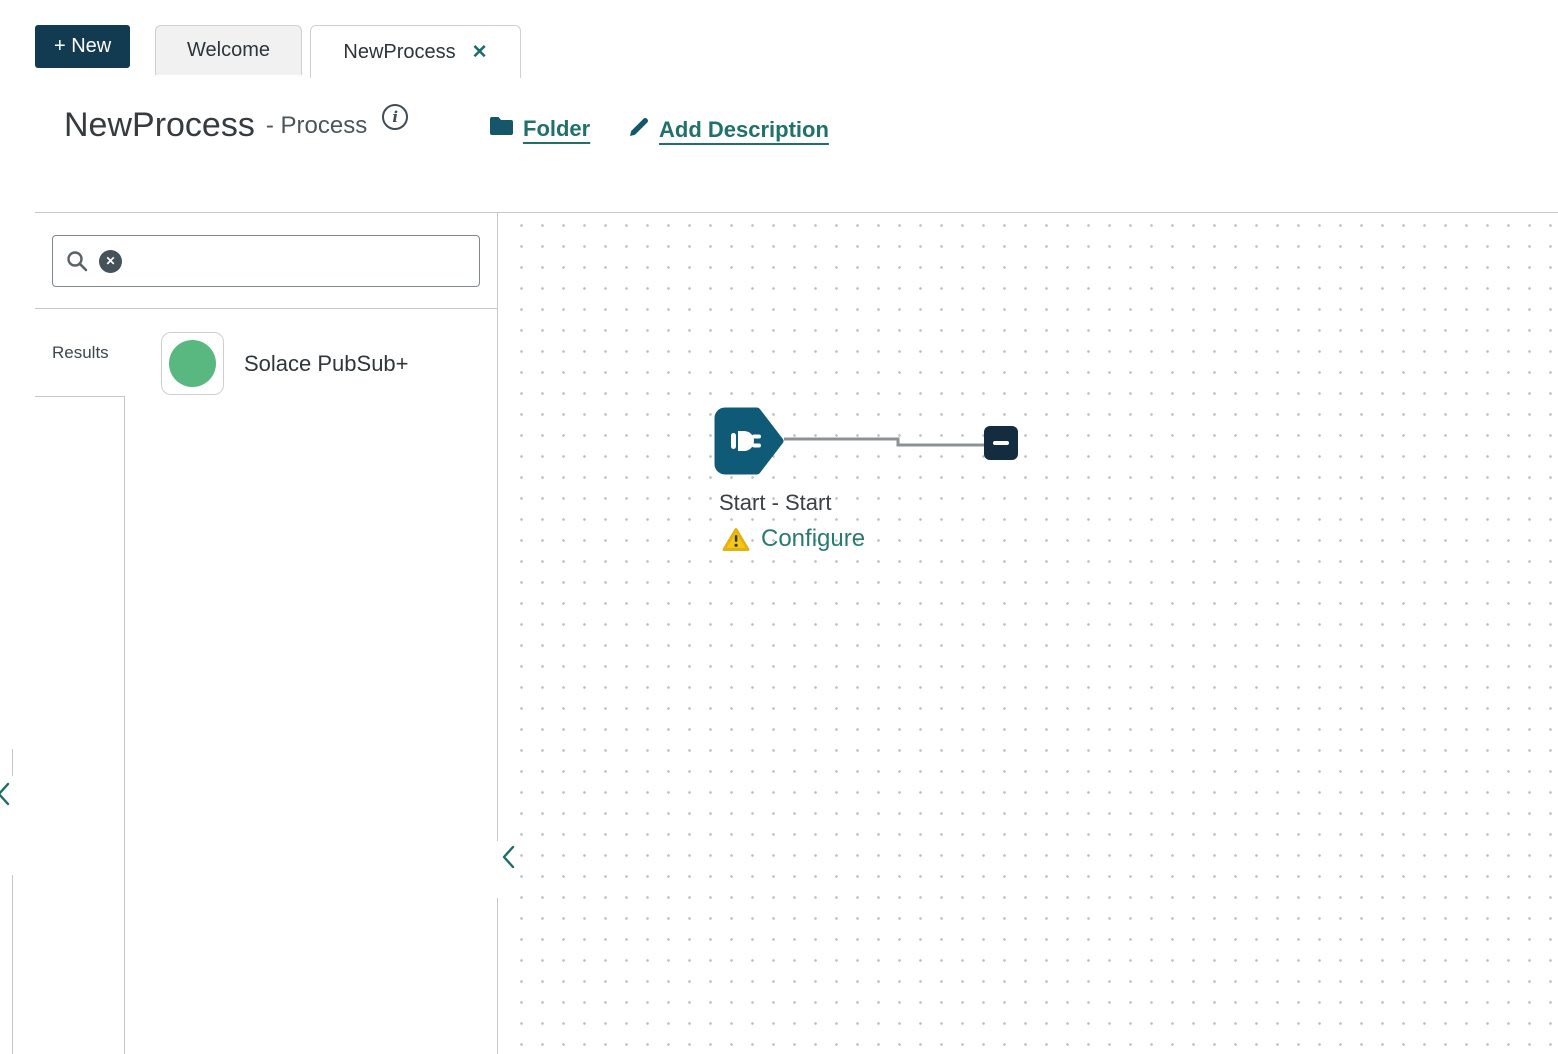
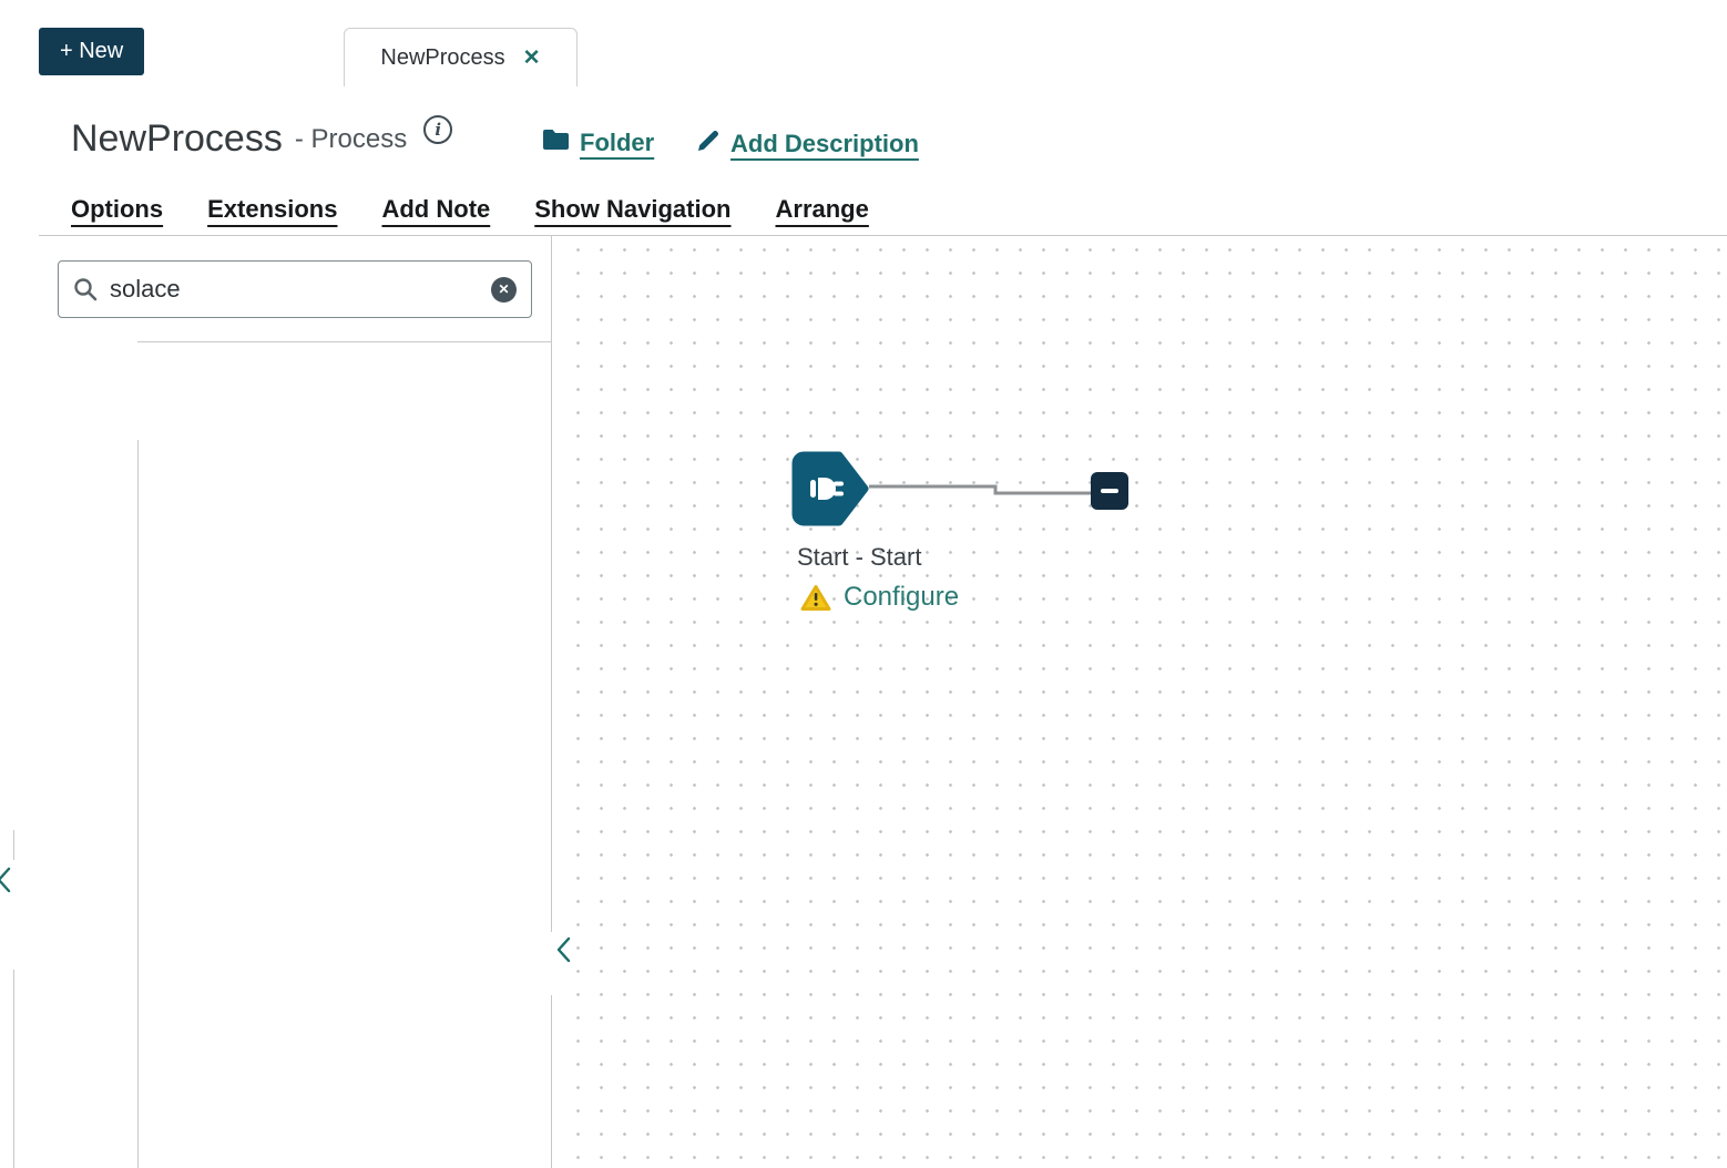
  + New
- Welcome
  NewProcess
  ✕
  NewProcess
  - Process
  i
  Folder
  Add Description
+ Options
+ Extensions
+ Add Note
+ Show Navigation
+ Arrange
+ solace
  ✕
- Results
- Solace PubSub+
  Start - Start
  Configure
